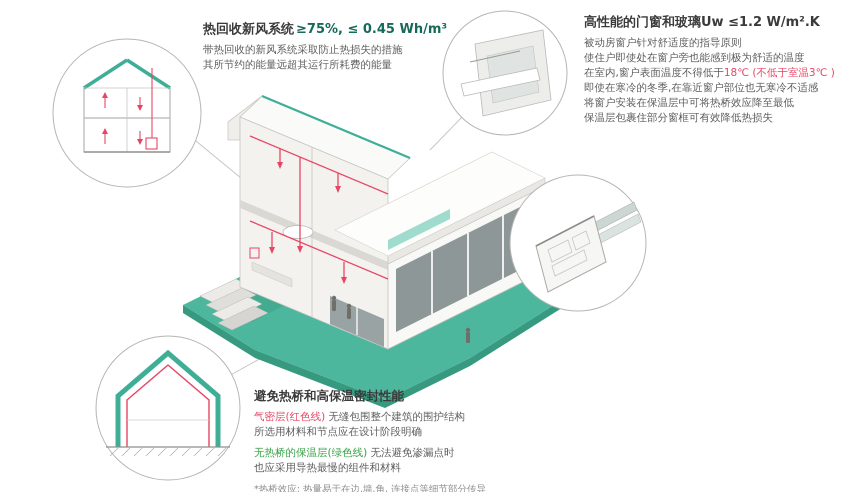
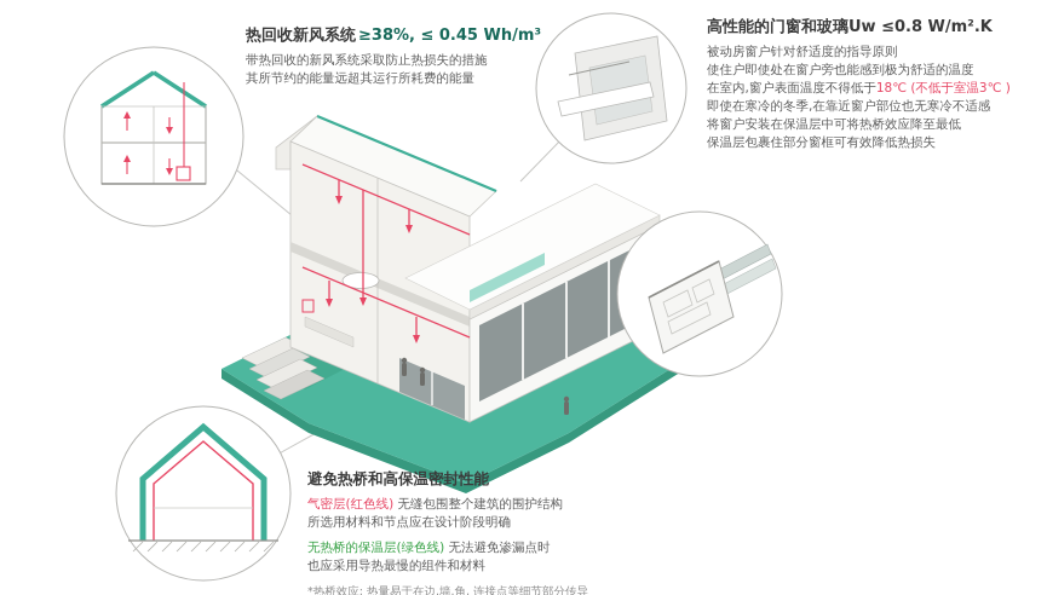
- 热回收新风系统 ≥75%, ≤ 0.45 Wh/m³
+ 热回收新风系统 ≥38%, ≤ 0.45 Wh/m³
  带热回收的新风系统采取防止热损失的措施
  其所节约的能量远超其运行所耗费的能量
- 高性能的门窗和玻璃Uw ≤1.2 W/m².K
+ 高性能的门窗和玻璃Uw ≤0.8 W/m².K
  被动房窗户针对舒适度的指导原则
  使住户即使处在窗户旁也能感到极为舒适的温度
  在室内,窗户表面温度不得低于18℃ (不低于室温3℃ )
  即使在寒冷的冬季,在靠近窗户部位也无寒冷不适感
  将窗户安装在保温层中可将热桥效应降至最低
  保温层包裹住部分窗框可有效降低热损失
  避免热桥和高保温密封性能
  气密层(红色线) 无缝包围整个建筑的围护结构
  所选用材料和节点应在设计阶段明确
  无热桥的保温层(绿色线) 无法避免渗漏点时
  也应采用导热最慢的组件和材料
  *热桥效应: 热量易于在边.墙.角, 连接点等细节部分传导
